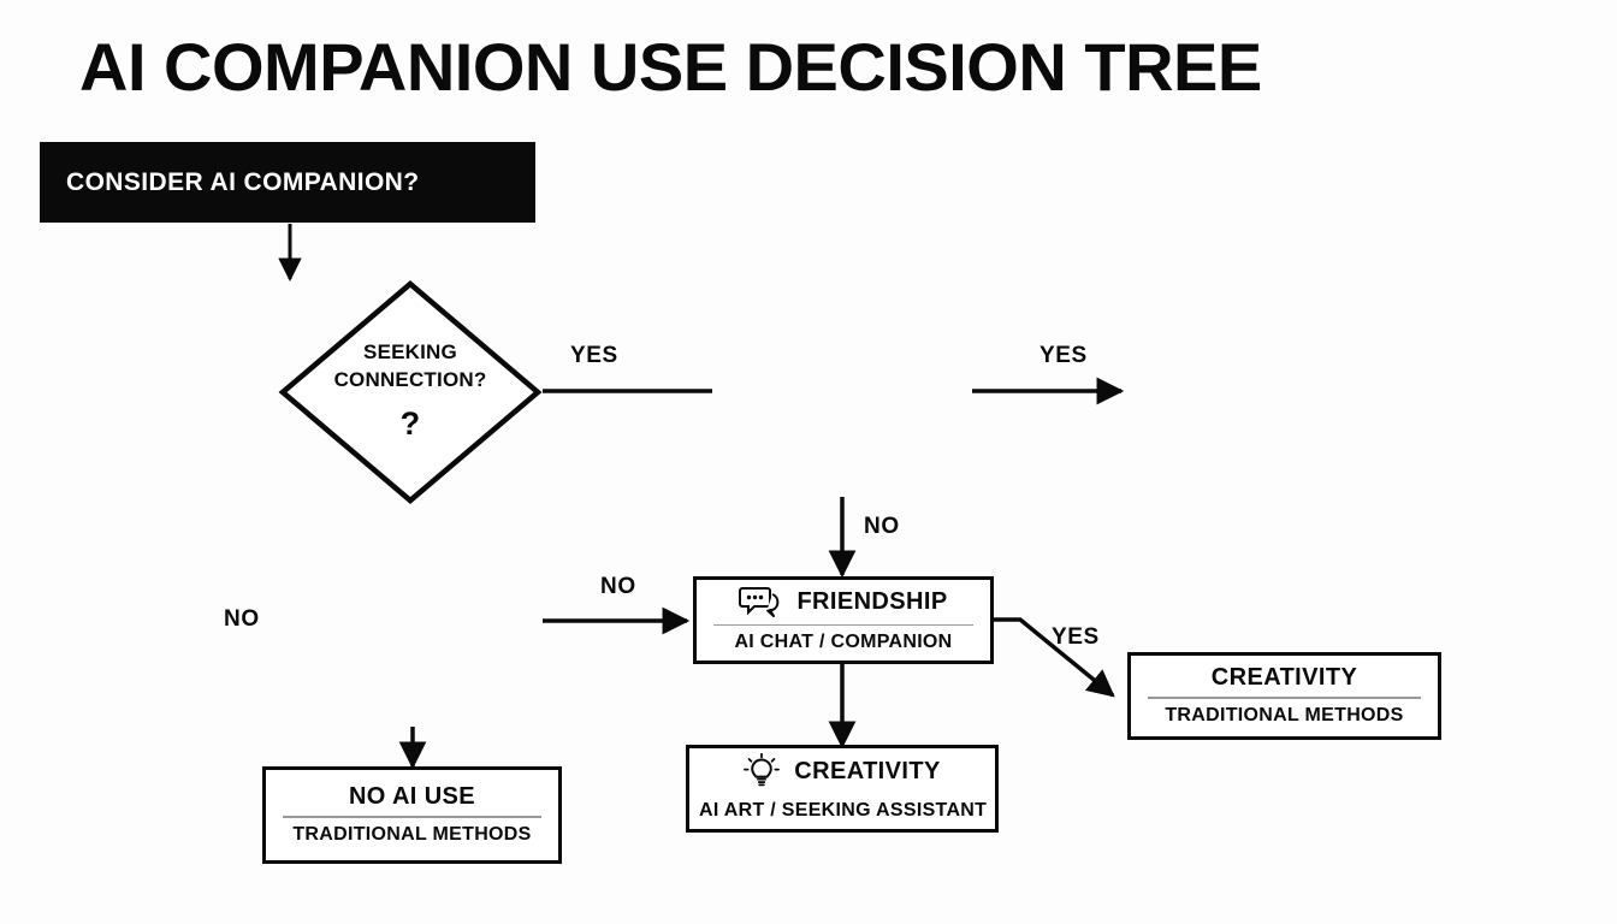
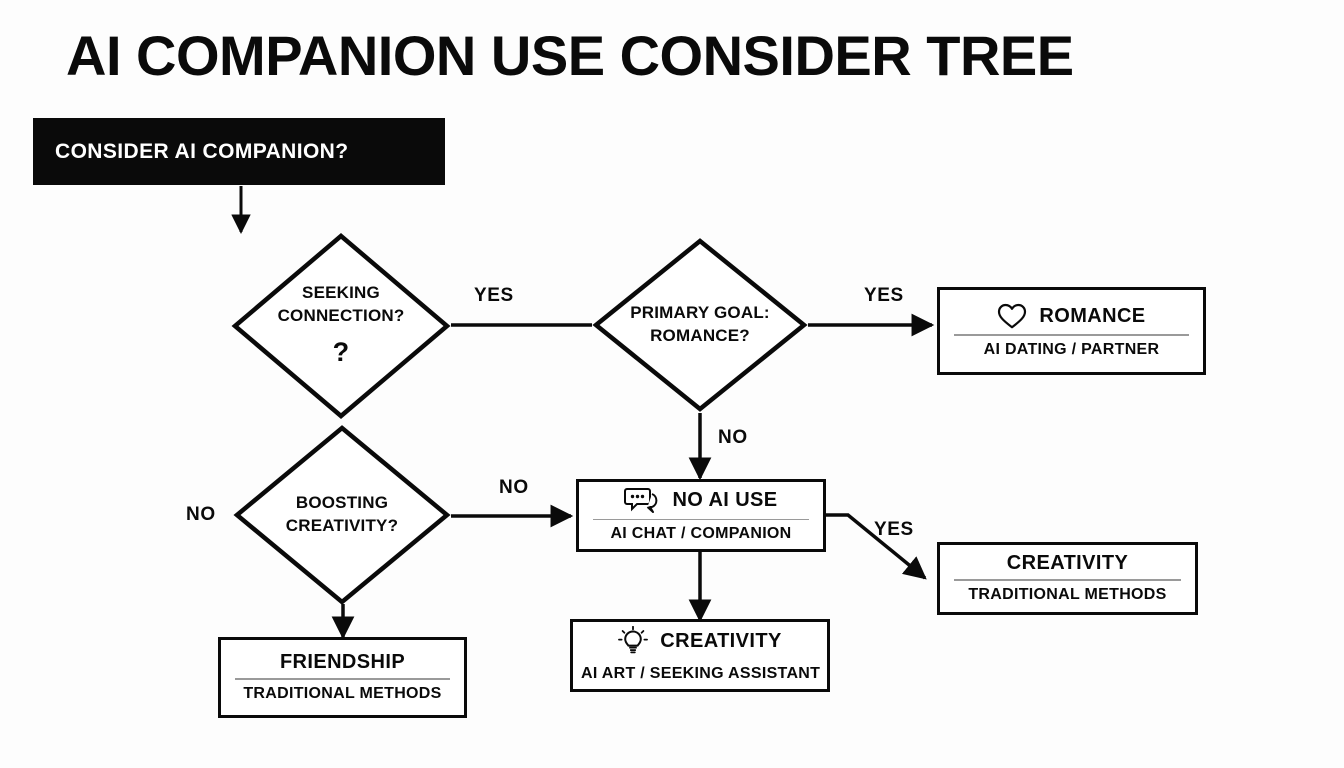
- AI COMPANION USE DECISION TREE
+ AI COMPANION USE CONSIDER TREE
  CONSIDER AI COMPANION?
  SEEKING
  CONNECTION?
  ?
+ PRIMARY GOAL:
+ ROMANCE?
+ BOOSTING
+ CREATIVITY?
+ ROMANCE
+ AI DATING / PARTNER
- FRIENDSHIP
+ NO AI USE
  AI CHAT / COMPANION
  CREATIVITY
  AI ART / SEEKING ASSISTANT
  CREATIVITY
  TRADITIONAL METHODS
- NO AI USE
+ FRIENDSHIP
  TRADITIONAL METHODS
  YES
  YES
  NO
  NO
  NO
  YES
